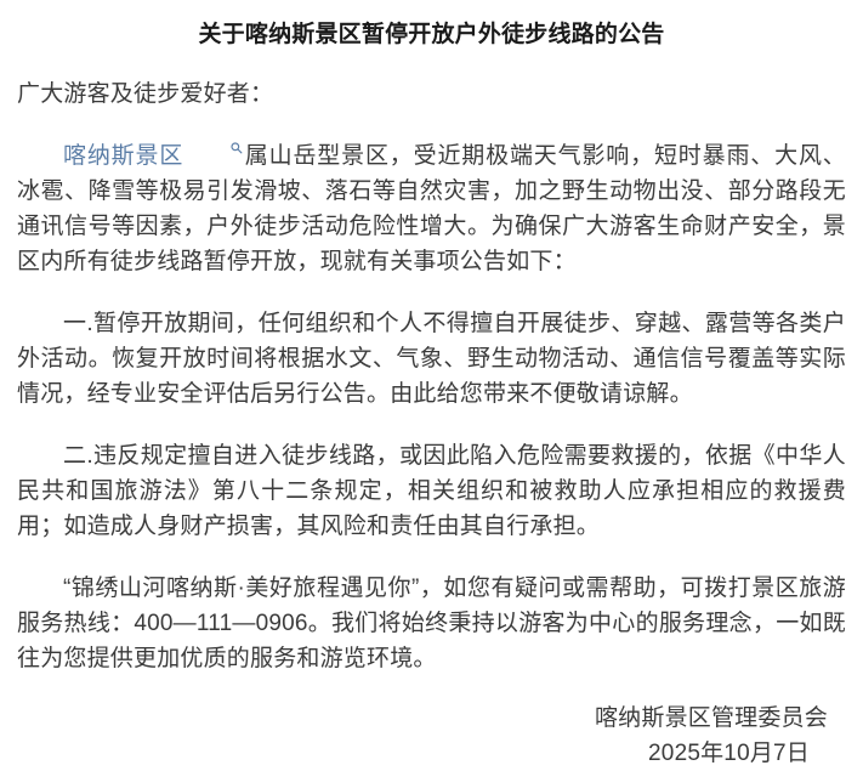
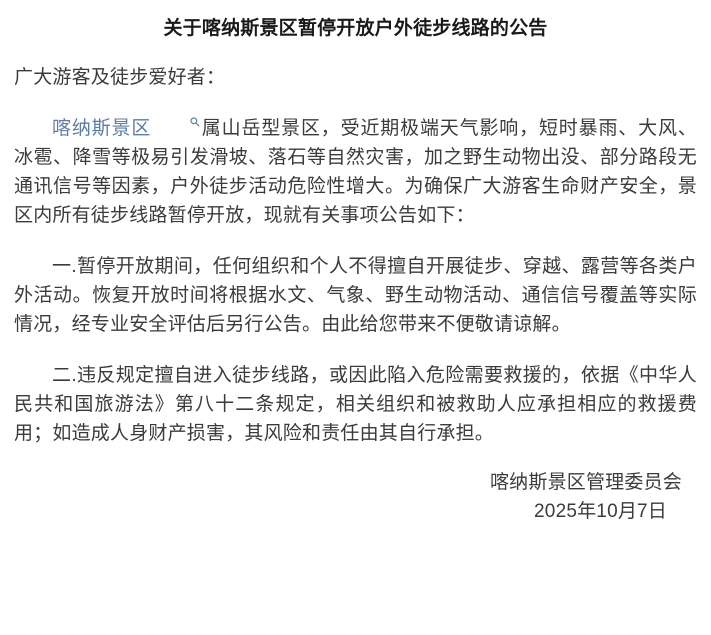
  关于喀纳斯景区暂停开放户外徒步线路的公告
  广大游客及徒步爱好者：
  喀纳斯景区 属山岳型景区，受近期极端天气影响，短时暴雨、大风、冰雹、降雪等极易引发滑坡、落石等自然灾害，加之野生动物出没、部分路段无通讯信号等因素，户外徒步活动危险性增大。为确保广大游客生命财产安全，景区内所有徒步线路暂停开放，现就有关事项公告如下：
  一.暂停开放期间，任何组织和个人不得擅自开展徒步、穿越、露营等各类户外活动。恢复开放时间将根据水文、气象、野生动物活动、通信信号覆盖等实际情况，经专业安全评估后另行公告。由此给您带来不便敬请谅解。
  二.违反规定擅自进入徒步线路，或因此陷入危险需要救援的，依据《中华人民共和国旅游法》第八十二条规定，相关组织和被救助人应承担相应的救援费用；如造成人身财产损害，其风险和责任由其自行承担。
- “锦绣山河喀纳斯·美好旅程遇见你”，如您有疑问或需帮助，可拨打景区旅游服务热线：400—111—0906。我们将始终秉持以游客为中心的服务理念，一如既往为您提供更加优质的服务和游览环境。
  喀纳斯景区管理委员会
  2025年10月7日
